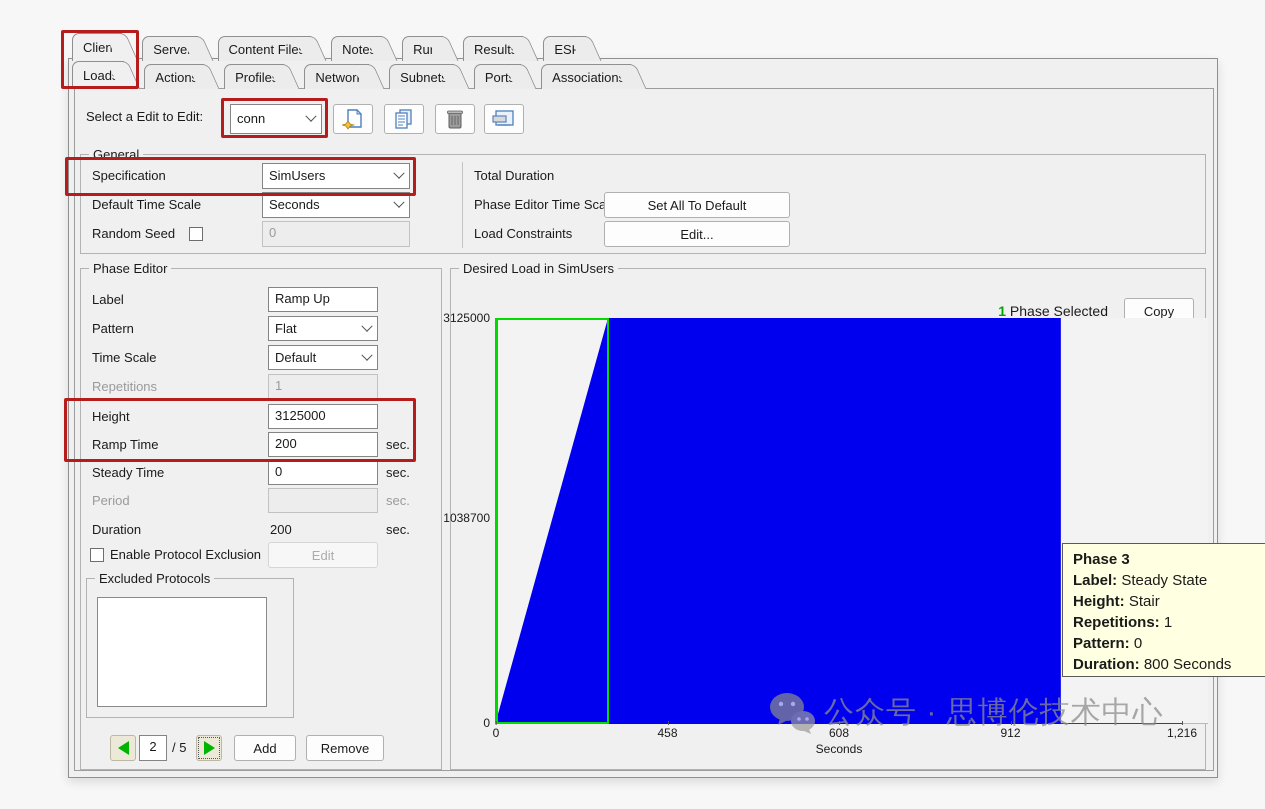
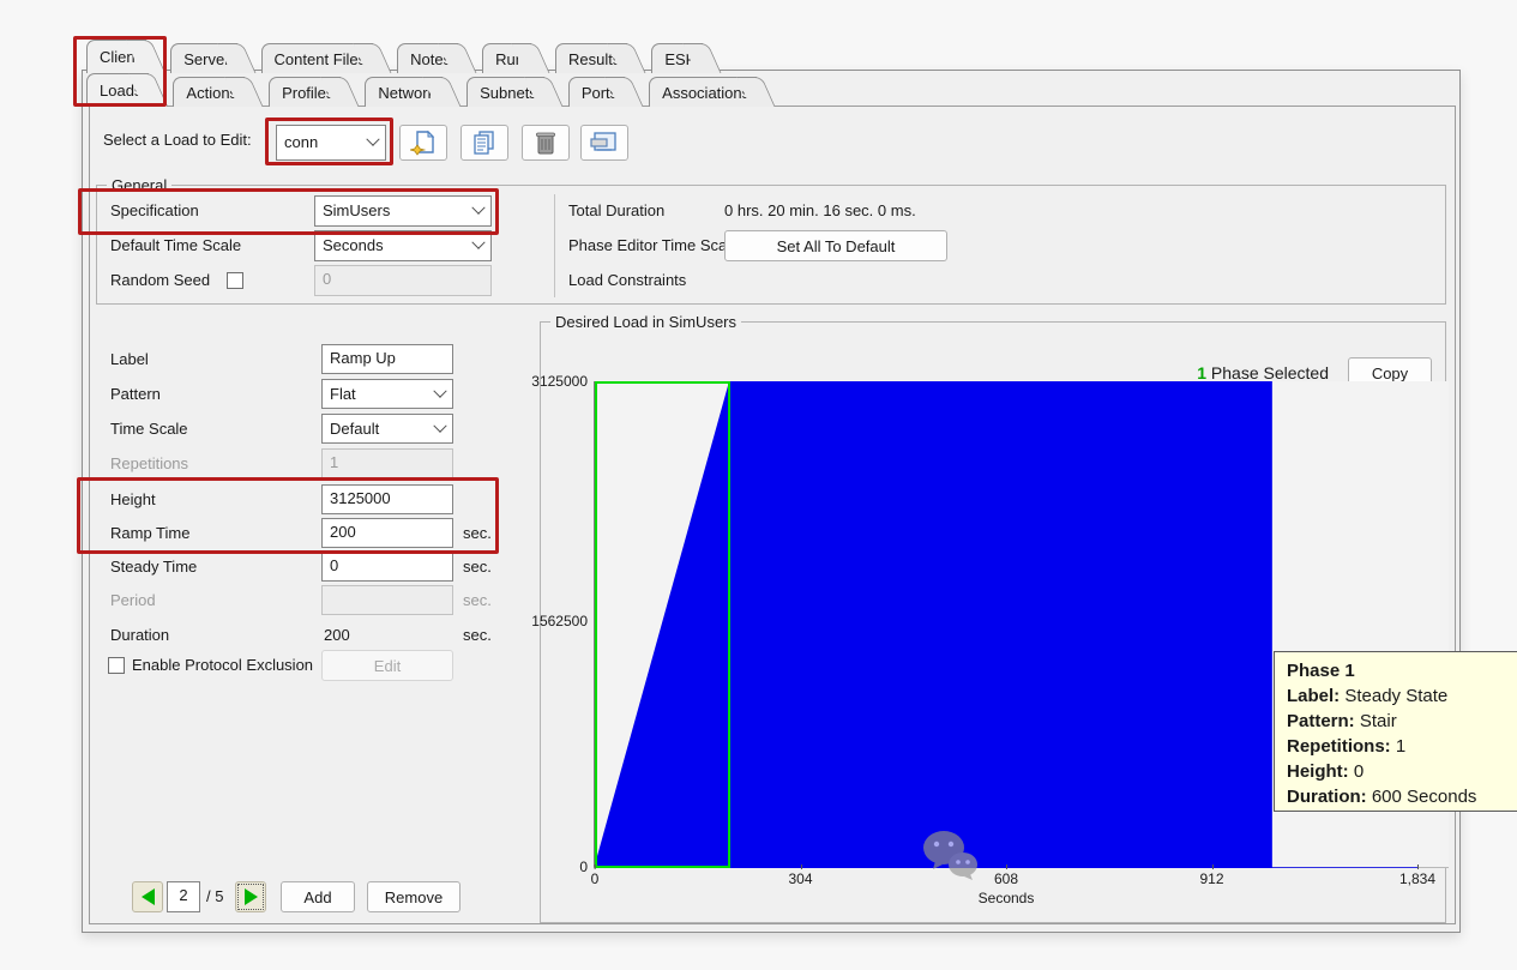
  Clien
  Serve
  Content File
  Note
  Result
  Load
  Action
  Profile
  Networ
  Subnet
  Port
  Association
- Select a Edit to Edit:
+ Select a Load to Edit:
  conn
  General
  Specification
  SimUsers
  Default Time Scale
  Seconds
  Random Seed
  0
  Total Duration
+ 0 hrs. 20 min. 16 sec. 0 ms.
  Phase Editor Time Sca
  Set All To Default
  Load Constraints
- Edit...
- Phase Editor
  Label
  Ramp Up
  Pattern
  Flat
  Time Scale
  Default
  Repetitions
  1
  Height
  3125000
  Ramp Time
  200
  sec.
  Steady Time
  0
  sec.
  Period
  sec.
  Duration
  200
  sec.
  Enable Protocol Exclusion
  Edit
- Excluded Protocols
  2
  / 5
  Add
  Remove
  Desired Load in SimUsers
  1 Phase Selected
  Copy
  3125000
- 1038700
+ 1562500
  0
  0
- 458
+ 304
  608
  912
- 1,216
+ 1,834
  Seconds
- Phase 3
+ Phase 1
  Label: Steady State
- Height: Stair
+ Pattern: Stair
  Repetitions: 1
- Pattern: 0
+ Height: 0
- Duration: 800 Seconds
+ Duration: 600 Seconds
- 公众号 · 思博伦技术中心
